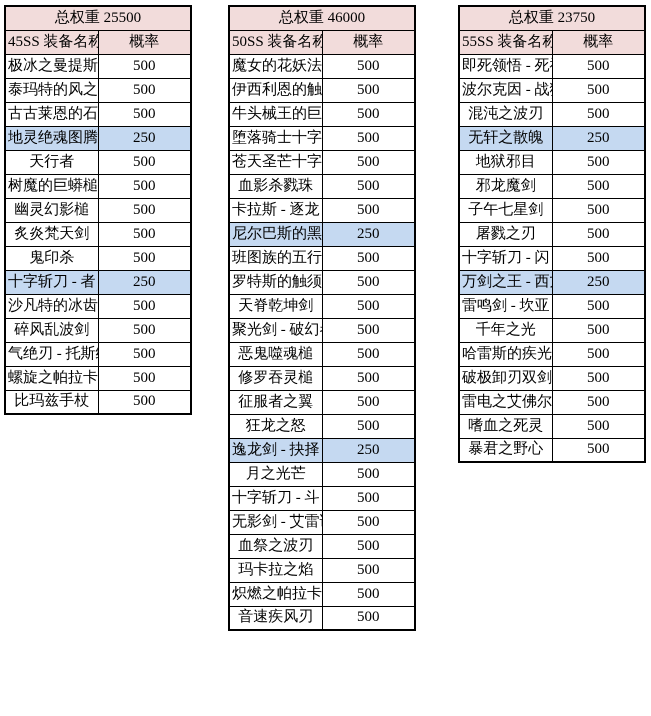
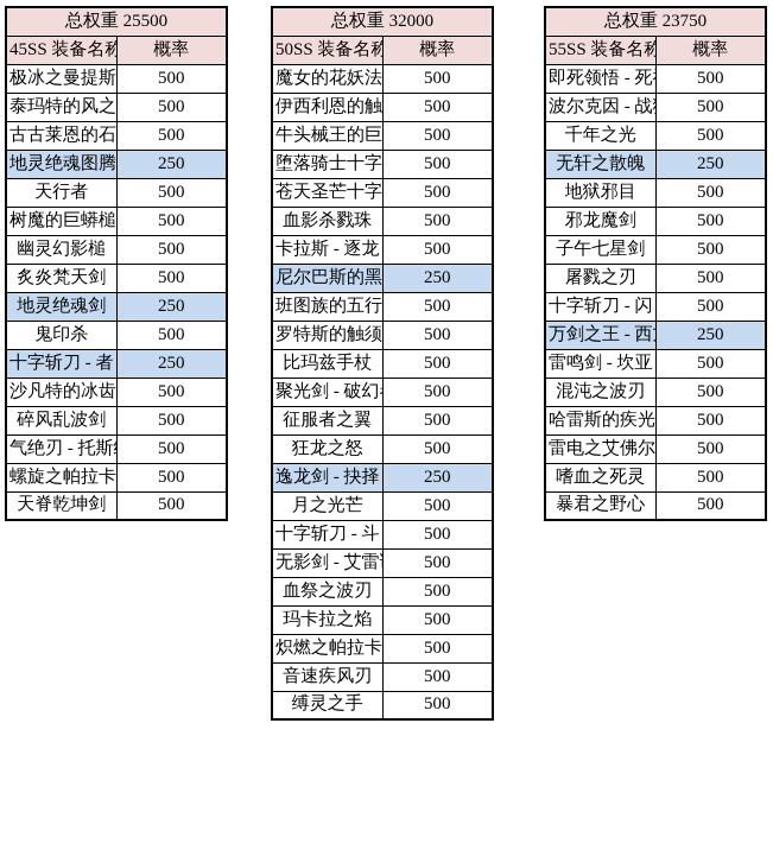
  总权重 25500
  45SS 装备名称	概率
  极冰之曼提斯	500
  泰玛特的风之	500
  古古莱恩的石	500
  地灵绝魂图腾	250
  天行者	500
  树魔的巨蟒槌	500
  幽灵幻影槌	500
  炙炎梵天剑	500
+ 地灵绝魂剑	250
  鬼印杀	500
  十字斩刀 - 者	250
  沙凡特的冰齿	500
  碎风乱波剑	500
  气绝刃 - 托斯	500
  螺旋之帕拉卡	500
- 比玛兹手杖	500
+ 天脊乾坤剑	500
- 总权重 46000
+ 总权重 32000
  50SS 装备名称	概率
  魔女的花妖法	500
  伊西利恩的触	500
  牛头械王的巨	500
  堕落骑士十字	500
  苍天圣芒十字	500
  血影杀戮珠	500
  卡拉斯 - 逐龙	500
  尼尔巴斯的黑	250
  班图族的五行	500
  罗特斯的触须	500
- 天脊乾坤剑	500
+ 比玛兹手杖	500
  聚光剑 - 破幻	500
- 恶鬼噬魂槌	500
- 修罗吞灵槌	500
  征服者之翼	500
  狂龙之怒	500
  逸龙剑 - 抉择	250
  月之光芒	500
  十字斩刀 - 斗	500
  无影剑 - 艾雷	500
  血祭之波刃	500
  玛卡拉之焰	500
  炽燃之帕拉卡	500
  音速疾风刃	500
+ 缚灵之手	500
  总权重 23750
  55SS 装备名称	概率
  即死领悟 - 死	500
  波尔克因 - 战	500
- 混沌之波刃	500
+ 千年之光	500
  无轩之散魄	250
  地狱邪目	500
  邪龙魔剑	500
  子午七星剑	500
  屠戮之刃	500
  十字斩刀 - 闪	500
  万剑之王 - 西	250
  雷鸣剑 - 坎亚	500
- 千年之光	500
+ 混沌之波刃	500
  哈雷斯的疾光	500
- 破极卸刃双剑	500
  雷电之艾佛尔	500
  嗜血之死灵	500
  暴君之野心	500
